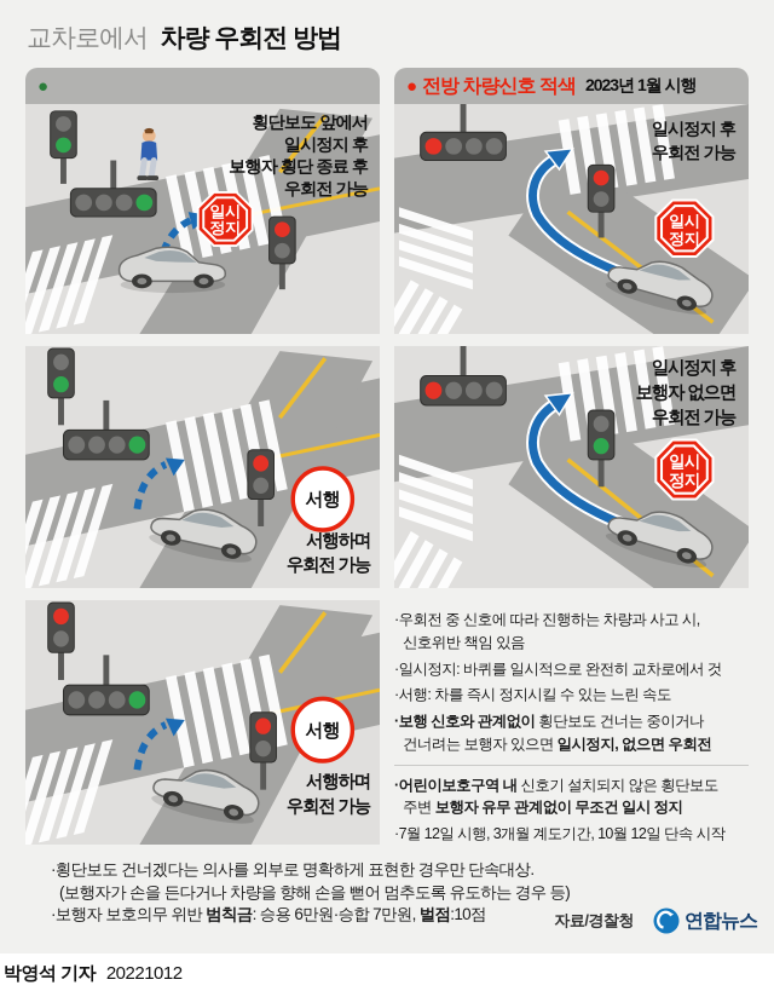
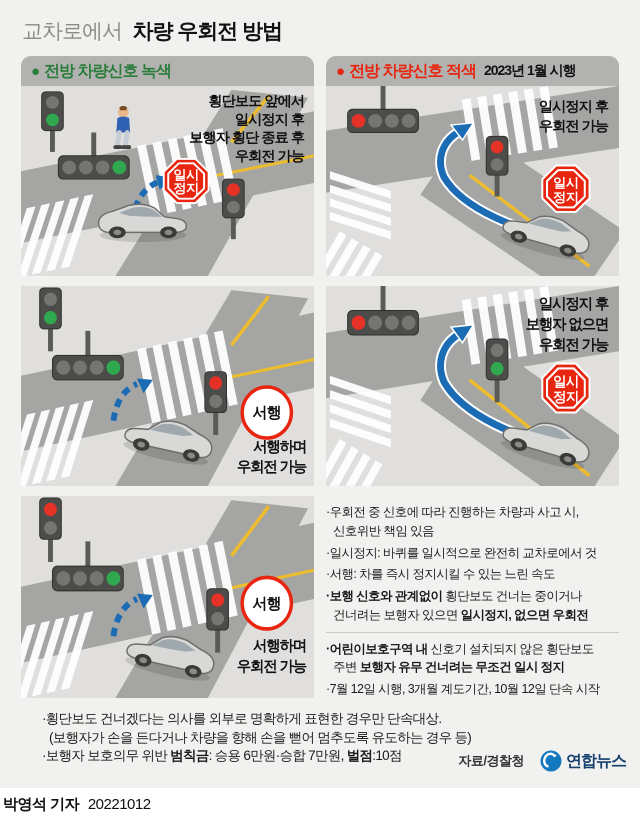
  교차로에서 차량 우회전 방법
  ●
+ 전방 차량신호 녹색
  일시
  정지
  횡단보도 앞에서
  일시정지 후
  보행자 횡단 종료 후
  우회전 가능
  서행
  서행하며
  우회전 가능
  서행
  서행하며
  우회전 가능
  ●
  전방 차량신호 적색
  2023년 1월 시행
  일시
  정지
  일시정지 후
  우회전 가능
  일시
  정지
  일시정지 후
  보행자 없으면
  우회전 가능
  ·우회전 중 신호에 따라 진행하는 차량과 사고 시,
  신호위반 책임 있음
  ·일시정지: 바퀴를 일시적으로 완전히 교차로에서 것
  ·서행: 차를 즉시 정지시킬 수 있는 느린 속도
  ·보행 신호와 관계없이 횡단보도 건너는 중이거나
  건너려는 보행자 있으면 일시정지, 없으면 우회전
  ·어린이보호구역 내 신호기 설치되지 않은 횡단보도
- 주변 보행자 유무 관계없이 무조건 일시 정지
+ 주변 보행자 유무 건너려는 무조건 일시 정지
  ·7월 12일 시행, 3개월 계도기간, 10월 12일 단속 시작
  ·횡단보도 건너겠다는 의사를 외부로 명확하게 표현한 경우만 단속대상.
  (보행자가 손을 든다거나 차량을 향해 손을 뻗어 멈추도록 유도하는 경우 등)
  ·보행자 보호의무 위반 범칙금: 승용 6만원·승합 7만원, 벌점:10점
  자료/경찰청
  연합뉴스
  박영석 기자 20221012
